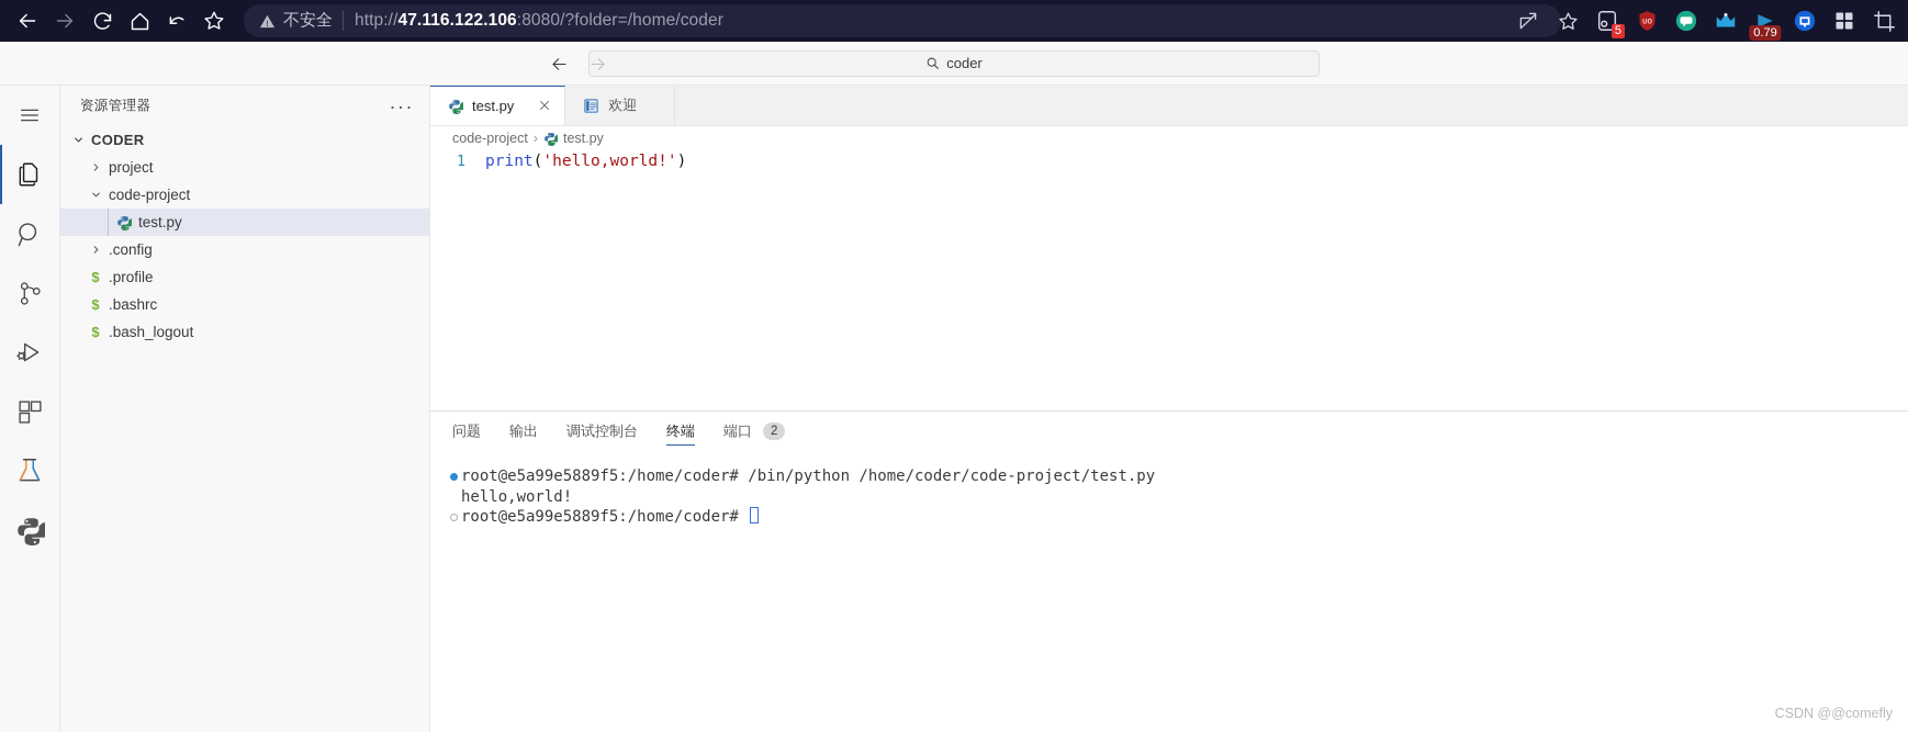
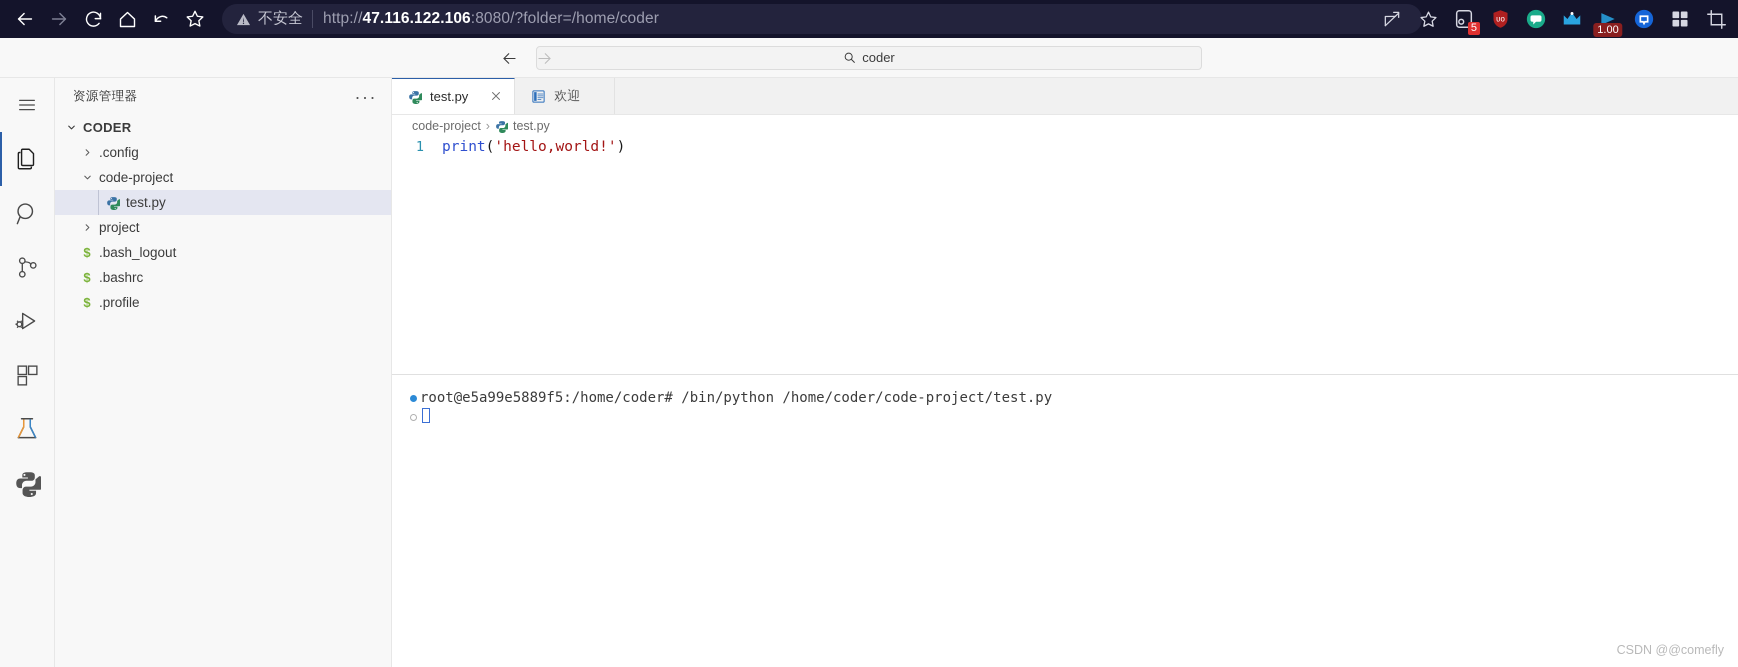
  不安全
  http://47.116.122.106:8080/?folder=/home/coder
  5
  ᴜᴏ
- 0.79
+ 1.00
  coder
  资源管理器
  ···
  CODER
- project
+ .config
  code-project
  test.py
- .config
+ project
  $
- .profile
+ .bash_logout
  $
  .bashrc
  $
- .bash_logout
+ .profile
  test.py
  欢迎
  code-project
  ›
  test.py
  1
  print('hello,world!')
- 问题
- 输出
- 调试控制台
- 终端
- 端口
- 2
  root@e5a99e5889f5:/home/coder# /bin/python /home/coder/code-project/test.py
- hello,world!
- root@e5a99e5889f5:/home/coder#
  CSDN @@comefly
